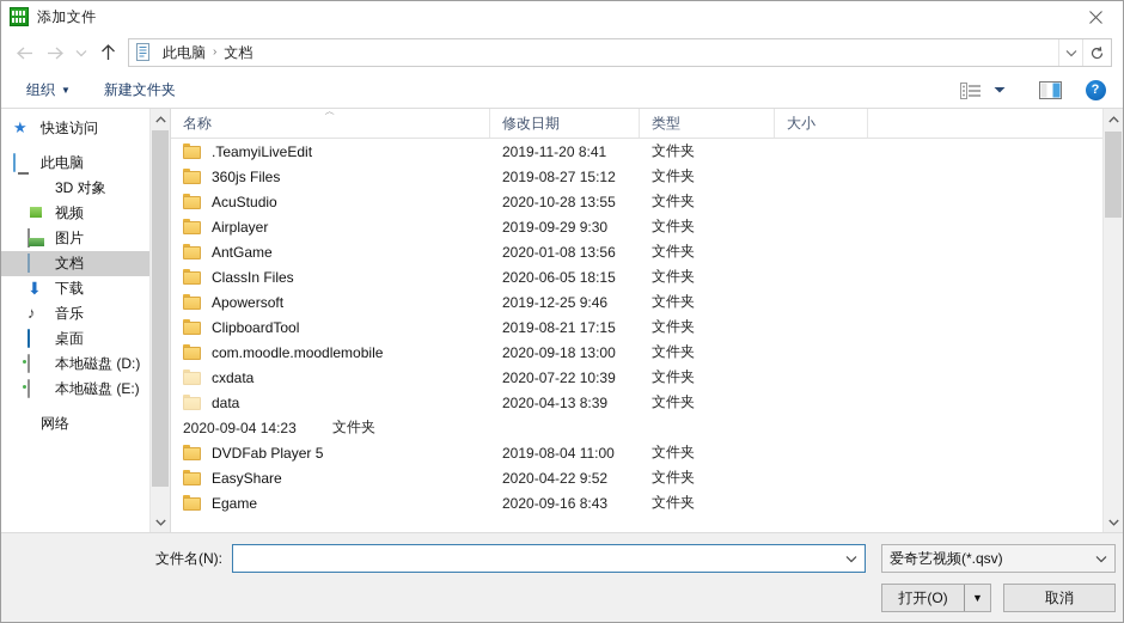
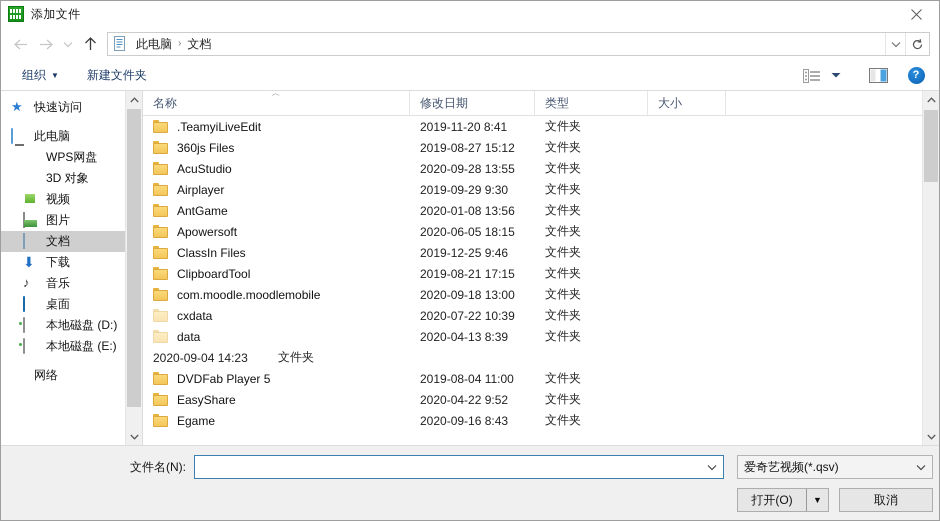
  添加文件
  此电脑
  ›
  文档
  组织
  ▼
  新建文件夹
  ?
  ★
  快速访问
  此电脑
+ WPS网盘
  3D 对象
  视频
  图片
  文档
  ⬇
  下载
  ♪
  音乐
  桌面
  本地磁盘 (D:)
  本地磁盘 (E:)
  网络
  ︿
  名称
  修改日期
  类型
  大小
  .TeamyiLiveEdit
  2019-11-20 8:41
  文件夹
  360js Files
  2019-08-27 15:12
  文件夹
  AcuStudio
- 2020-10-28 13:55
+ 2020-09-28 13:55
  文件夹
  Airplayer
  2019-09-29 9:30
  文件夹
  AntGame
  2020-01-08 13:56
  文件夹
- ClassIn Files
+ Apowersoft
  2020-06-05 18:15
  文件夹
- Apowersoft
+ ClassIn Files
  2019-12-25 9:46
  文件夹
  ClipboardTool
  2019-08-21 17:15
  文件夹
  com.moodle.moodlemobile
  2020-09-18 13:00
  文件夹
  cxdata
  2020-07-22 10:39
  文件夹
  data
  2020-04-13 8:39
  文件夹
  2020-09-04 14:23
  文件夹
  DVDFab Player 5
  2019-08-04 11:00
  文件夹
  EasyShare
  2020-04-22 9:52
  文件夹
  Egame
  2020-09-16 8:43
  文件夹
  文件名(N):
  爱奇艺视频(*.qsv)
  打开(O)
  ▼
  取消
